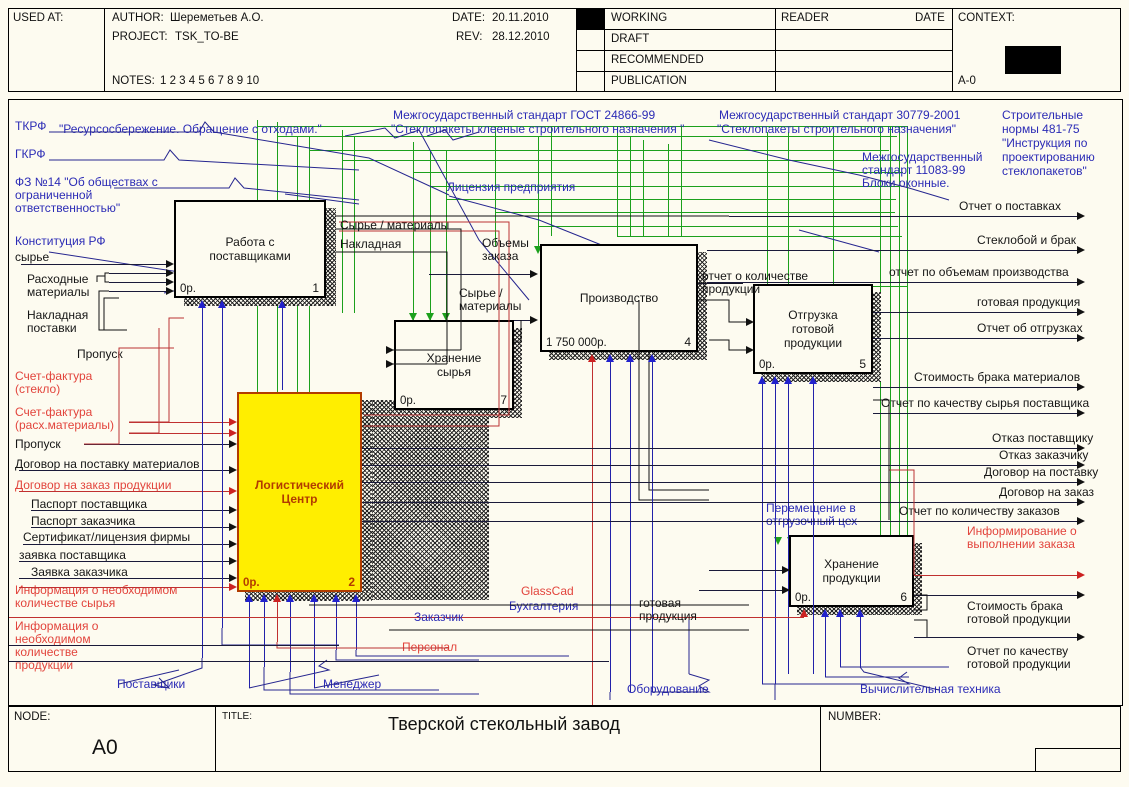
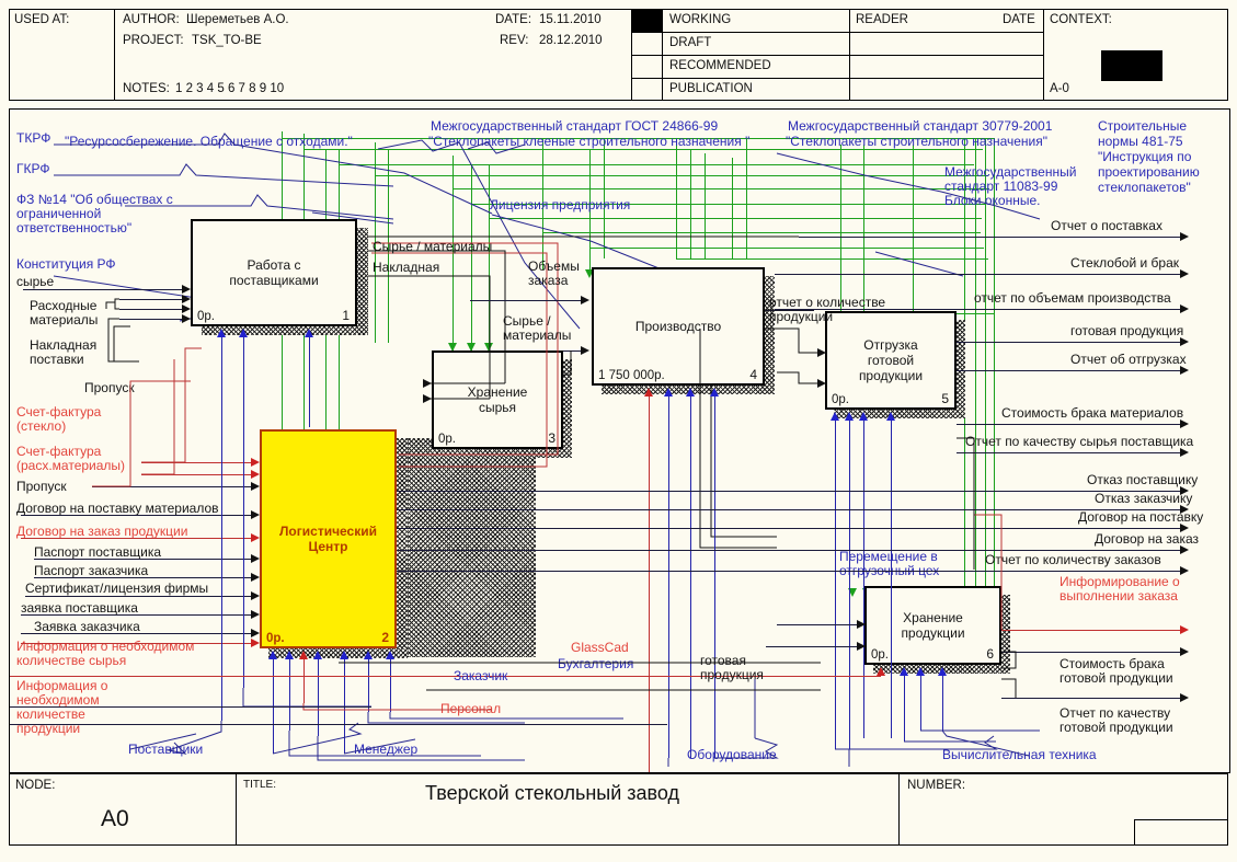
  USED AT:
  AUTHOR:
  Шереметьев А.О.
  PROJECT:
  TSK_TO-BE
  NOTES:
  1 2 3 4 5 6 7 8 9 10
  DATE:
- 20.11.2010
+ 15.11.2010
  REV:
  28.12.2010
  WORKING
  DRAFT
  RECOMMENDED
  PUBLICATION
  READER
  DATE
  CONTEXT:
  A-0
  "Ресурсосбережение. Обращение с отходами."
  Межгосударственный стандарт ГОСТ 24866-99
  "Стеклопакеты клееные строительного назначения "
  Межгосударственный стандарт 30779-2001
  "Стеклопакеты строительного назначения"
  Межгосударственный
  стандарт 11083-99
  Блоки оконные.
  Строительные
  нормы 481-75
  "Инструкция по
  проектированию
  стеклопакетов"
  Лицензия предприятия
  ТКРФ
  ГКРФ
  ФЗ №14 "Об обществах с
  ограниченной
  ответственностью"
  Работа с
  поставщиками
  0р.
  1
  Логистический
  Центр
  0р.
  2
  Хранение
  сырья
  0р.
- 7
+ 3
  Производство
  1 750 000р.
  4
  Отгрузка
  готовой
  продукции
  0р.
  5
  Хранение
  продукции
  0р.
  6
  Конституция РФ
  сырье
  Расходные
  материалы
  Накладная
  поставки
  Пропуск
  Счет-фактура
  (стекло)
  Счет-фактура
  (расх.материалы)
  Пропуск
  Договор на поставку материалов
  Договор на заказ продукции
  Паспорт поставщика
  Паспорт заказчика
  Сертификат/лицензия фирмы
  заявка поставщика
  Заявка заказчика
  Информация о необходимом
  количестве сырья
  Информация о
  необходимом
  количестве
  продукции
  Сырье / материалы
  Накладная
  Объемы
  заказа
  Сырье /
  материалы
  отчет о количестве
  продукции
  Перемещение в
  готовая
  продукция
  GlassCad
  Бухгалтерия
  Заказчик
  Персонал
  Поставщики
  Мнеджер
  Оборудование
  Вычислительная техника
  Отчет о поставках
  Стеклобой и брак
  отчет по объемам производства
  готовая продукция
  Отчет об отгрузках
  Стоимость брака материалов
  Отчет по качеству сырья поставщика
  Отказ поставщику
  Отказ заказчику
  Договор на поставку
  Договор на заказ
  Отчет по количеству заказов
  Информирование о
  выполнении заказа
  Стоимость брака
  готовой продукции
  Отчет по качеству
  готовой продукции
  NODE:
  A0
  TITLE:
  Тверской стекольный завод
  NUMBER:
